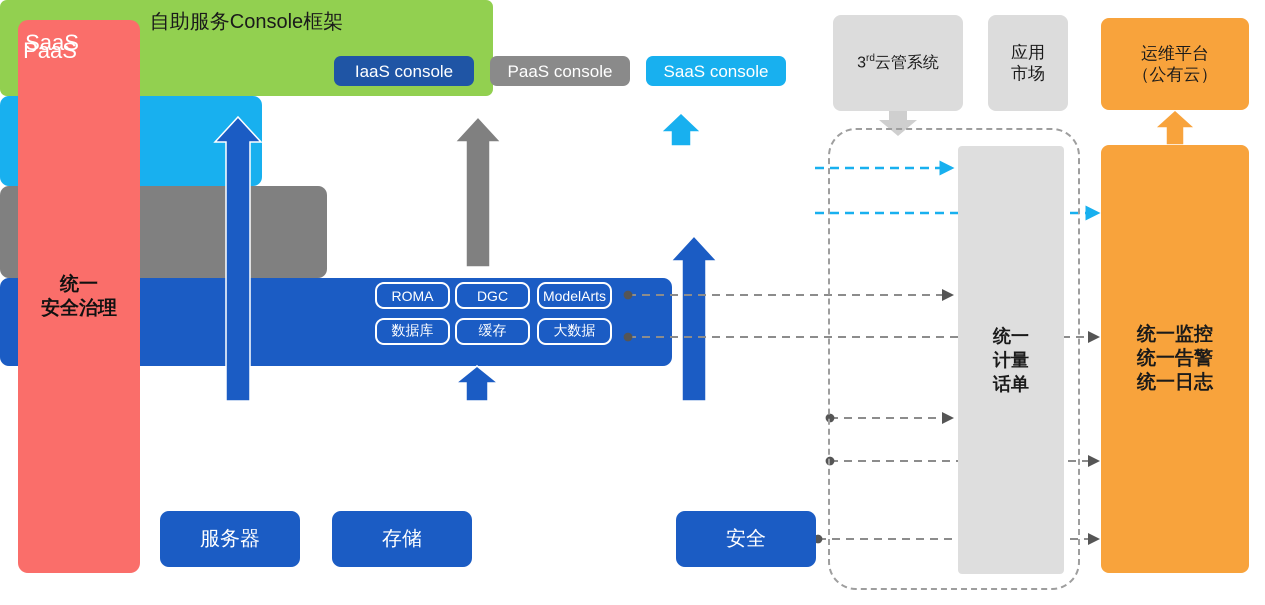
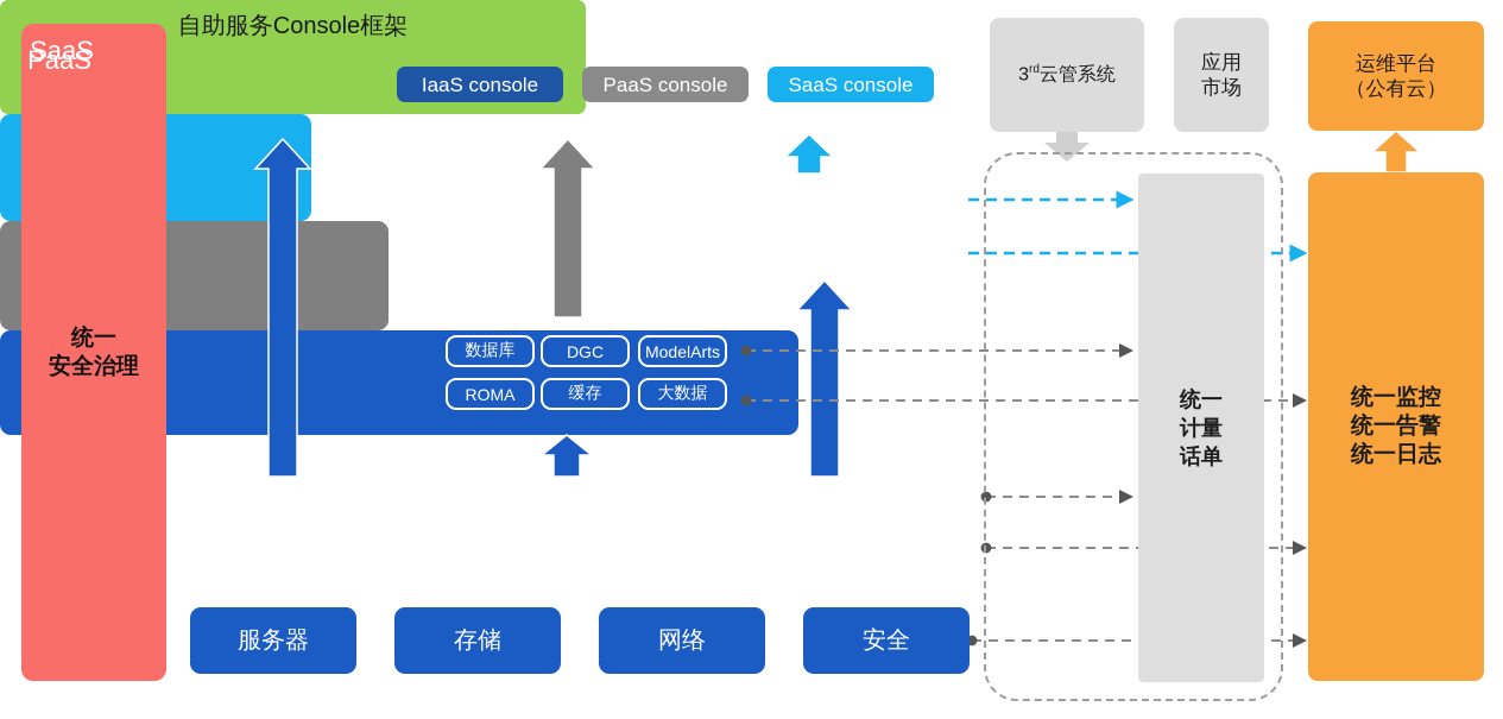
  统一
  安全治理
  自助服务Console框架
  IaaS console
  PaaS console
  SaaS console
  3rd云管系统
  应用
  市场
  运维平台
  （公有云）
  统一监控
  统一告警
  统一日志
  SaaS
  PaaS
- ROMA
+ 数据库
  DGC
  ModelArts
- 数据库
+ ROMA
  缓存
  大数据
  服务器
  存储
+ 网络
  安全
  统一
  计量
  话单
